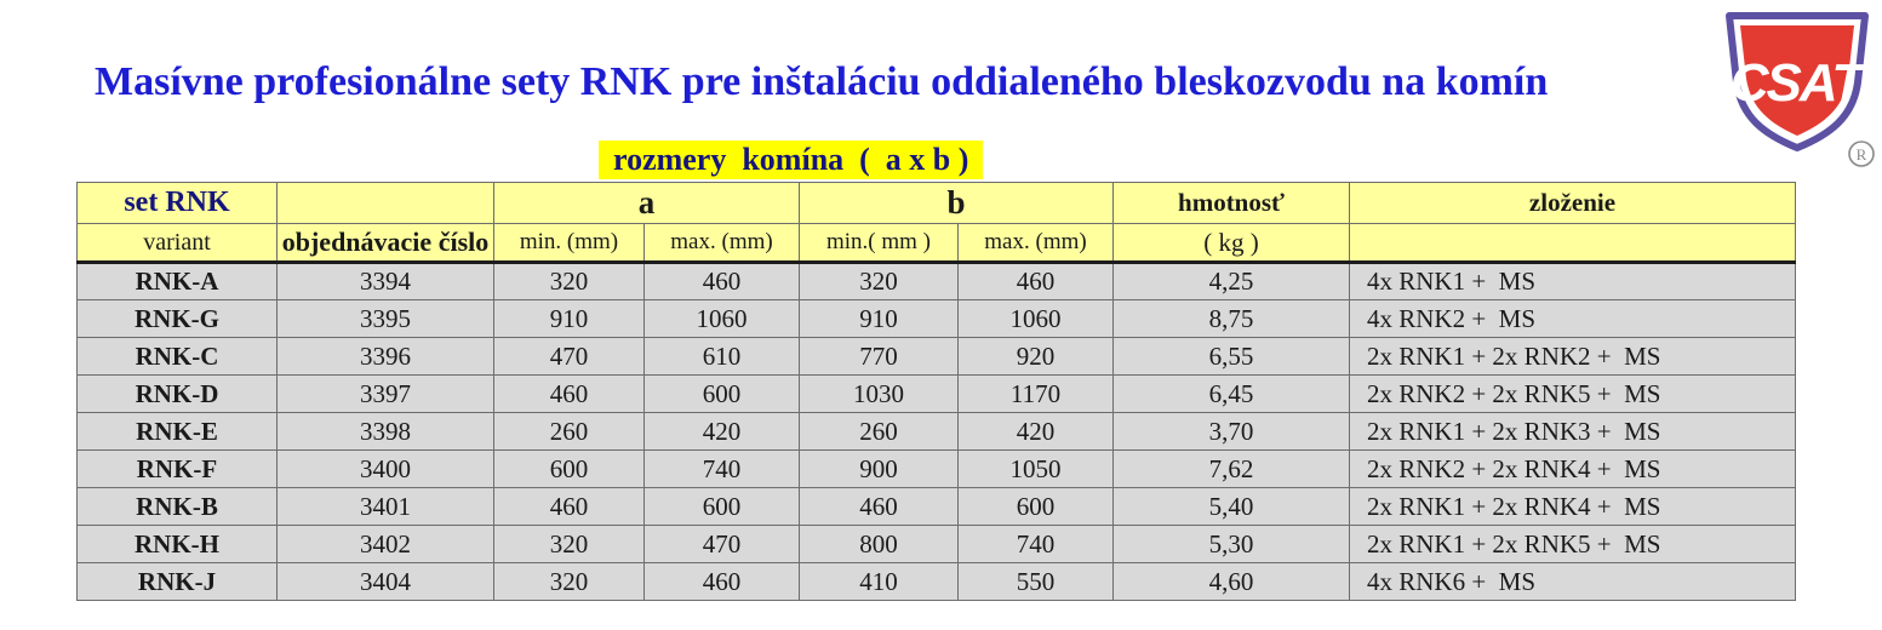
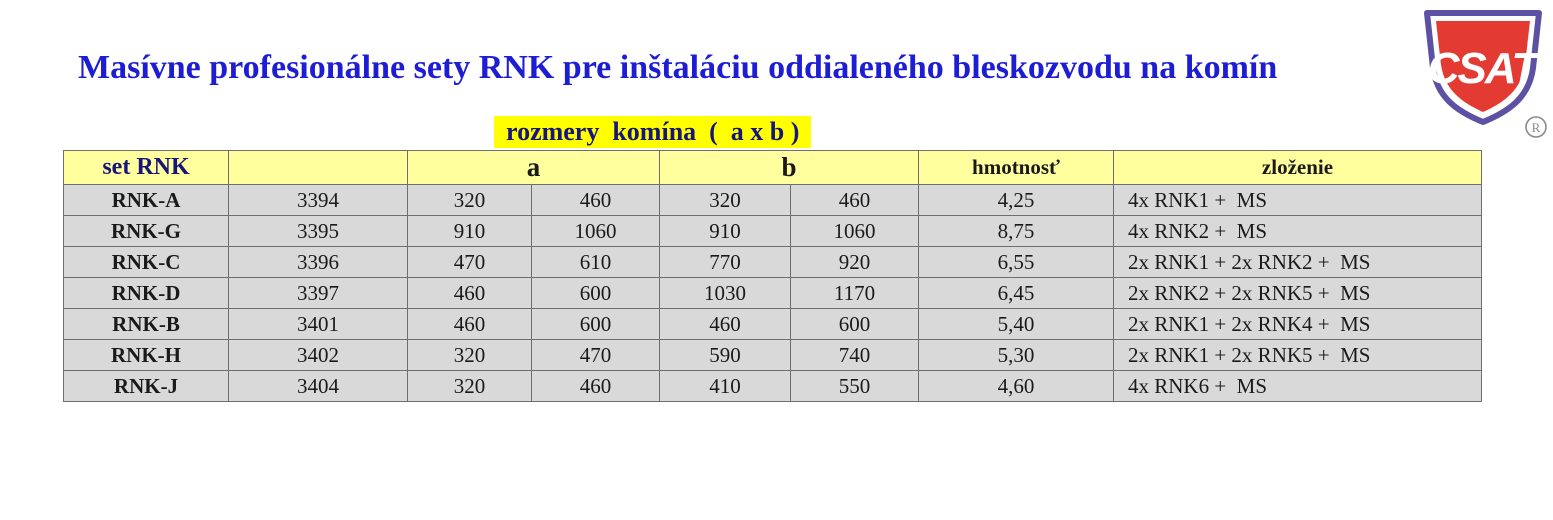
  Masívne profesionálne sety RNK pre inštaláciu oddialeného bleskozvodu na komín
  CSAT
  R
  rozmery komína ( a x b )
  set RNK		a	b	hmotnosť	zloženie
- variant	objednávacie číslo	min. (mm)	max. (mm)	min.( mm )	max. (mm)	( kg )
  RNK-A	3394	320	460	320	460	4,25	4x RNK1 + MS
  RNK-G	3395	910	1060	910	1060	8,75	4x RNK2 + MS
  RNK-C	3396	470	610	770	920	6,55	2x RNK1 + 2x RNK2 + MS
  RNK-D	3397	460	600	1030	1170	6,45	2x RNK2 + 2x RNK5 + MS
- RNK-E	3398	260	420	260	420	3,70	2x RNK1 + 2x RNK3 + MS
- RNK-F	3400	600	740	900	1050	7,62	2x RNK2 + 2x RNK4 + MS
  RNK-B	3401	460	600	460	600	5,40	2x RNK1 + 2x RNK4 + MS
- RNK-H	3402	320	470	800	740	5,30	2x RNK1 + 2x RNK5 + MS
+ RNK-H	3402	320	470	590	740	5,30	2x RNK1 + 2x RNK5 + MS
  RNK-J	3404	320	460	410	550	4,60	4x RNK6 + MS
